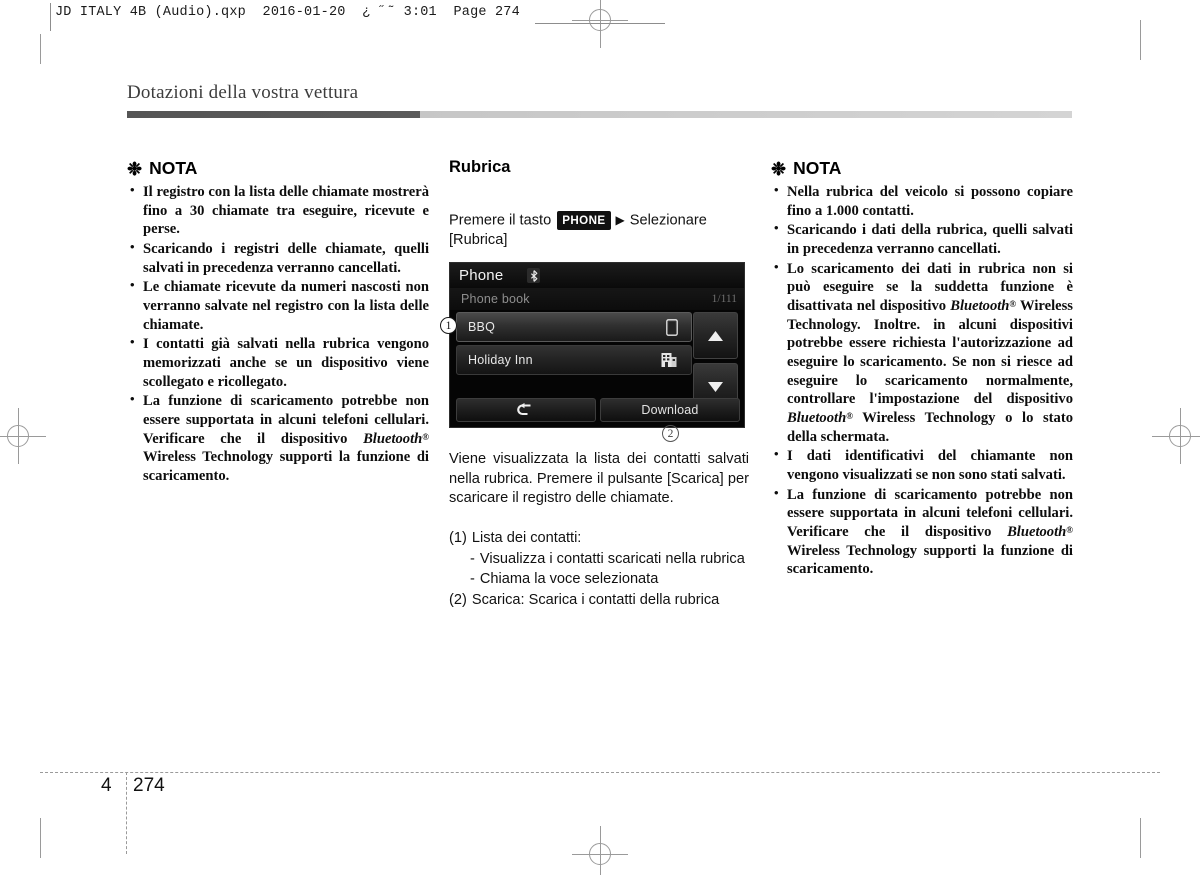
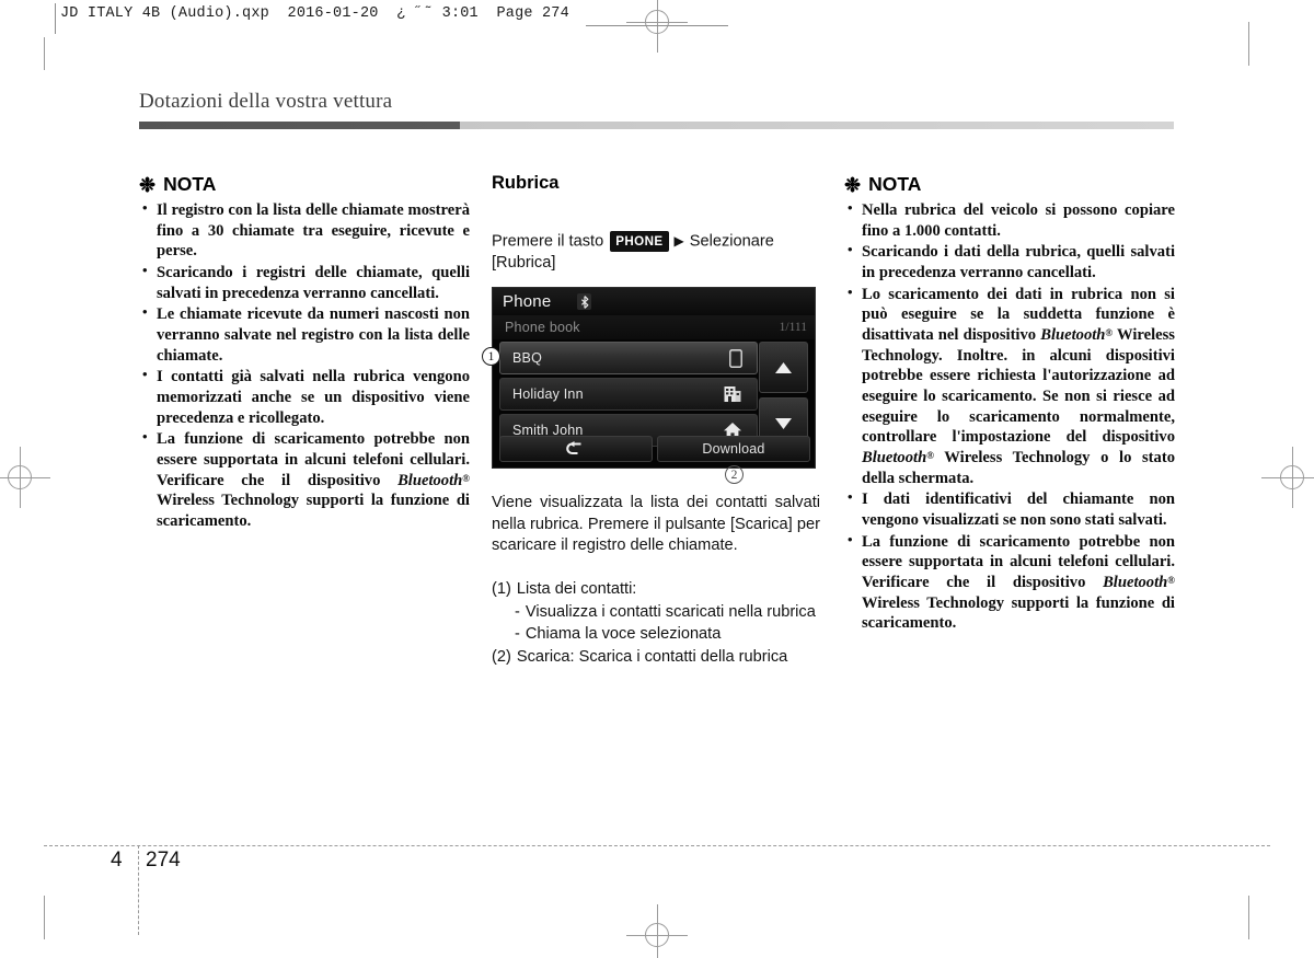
  JD ITALY 4B (Audio).qxp 2016-01-20 ¿ ˝˜ 3:01 Page 274
  Dotazioni della vostra vettura
  ❉
  NOTA
  Il registro con la lista delle chiamate mostrerà fino a 30 chiamate tra eseguire, ricevute e perse.
  Scaricando i registri delle chiamate, quelli salvati in precedenza verranno cancellati.
  Le chiamate ricevute da numeri nascosti non verranno salvate nel registro con la lista delle chiamate.
- I contatti già salvati nella rubrica vengono memorizzati anche se un dispositivo viene scollegato e ricollegato.
+ I contatti già salvati nella rubrica vengono memorizzati anche se un dispositivo viene precedenza e ricollegato.
  La funzione di scaricamento potrebbe non essere supportata in alcuni telefoni cellulari. Verificare che il dispositivo Bluetooth® Wireless Technology supporti la funzione di scaricamento.
  Rubrica
  Premere il tasto PHONE ▶ Selezionare [Rubrica]
  Phone
  Phone book
  1/111
  BBQ
  Holiday Inn
+ Smith John
  Download
  1
  2
  Viene visualizzata la lista dei contatti salvati nella rubrica. Premere il pulsante [Scarica] per scaricare il registro delle chiamate.
  (1)
  Lista dei contatti:
  -
  Visualizza i contatti scaricati nella rubrica
  -
  Chiama la voce selezionata
  (2)
  Scarica: Scarica i contatti della rubrica
  ❉
  NOTA
  Nella rubrica del veicolo si possono copiare fino a 1.000 contatti.
  Scaricando i dati della rubrica, quelli salvati in precedenza verranno cancellati.
  Lo scaricamento dei dati in rubrica non si può eseguire se la suddetta funzione è disattivata nel dispositivo Bluetooth® Wireless Technology. Inoltre. in alcuni dispositivi potrebbe essere richiesta l'autorizzazione ad eseguire lo scaricamento. Se non si riesce ad eseguire lo scaricamento normalmente, controllare l'impostazione del dispositivo Bluetooth® Wireless Technology o lo stato della schermata.
  I dati identificativi del chiamante non vengono visualizzati se non sono stati salvati.
  La funzione di scaricamento potrebbe non essere supportata in alcuni telefoni cellulari. Verificare che il dispositivo Bluetooth® Wireless Technology supporti la funzione di scaricamento.
  4
  274
